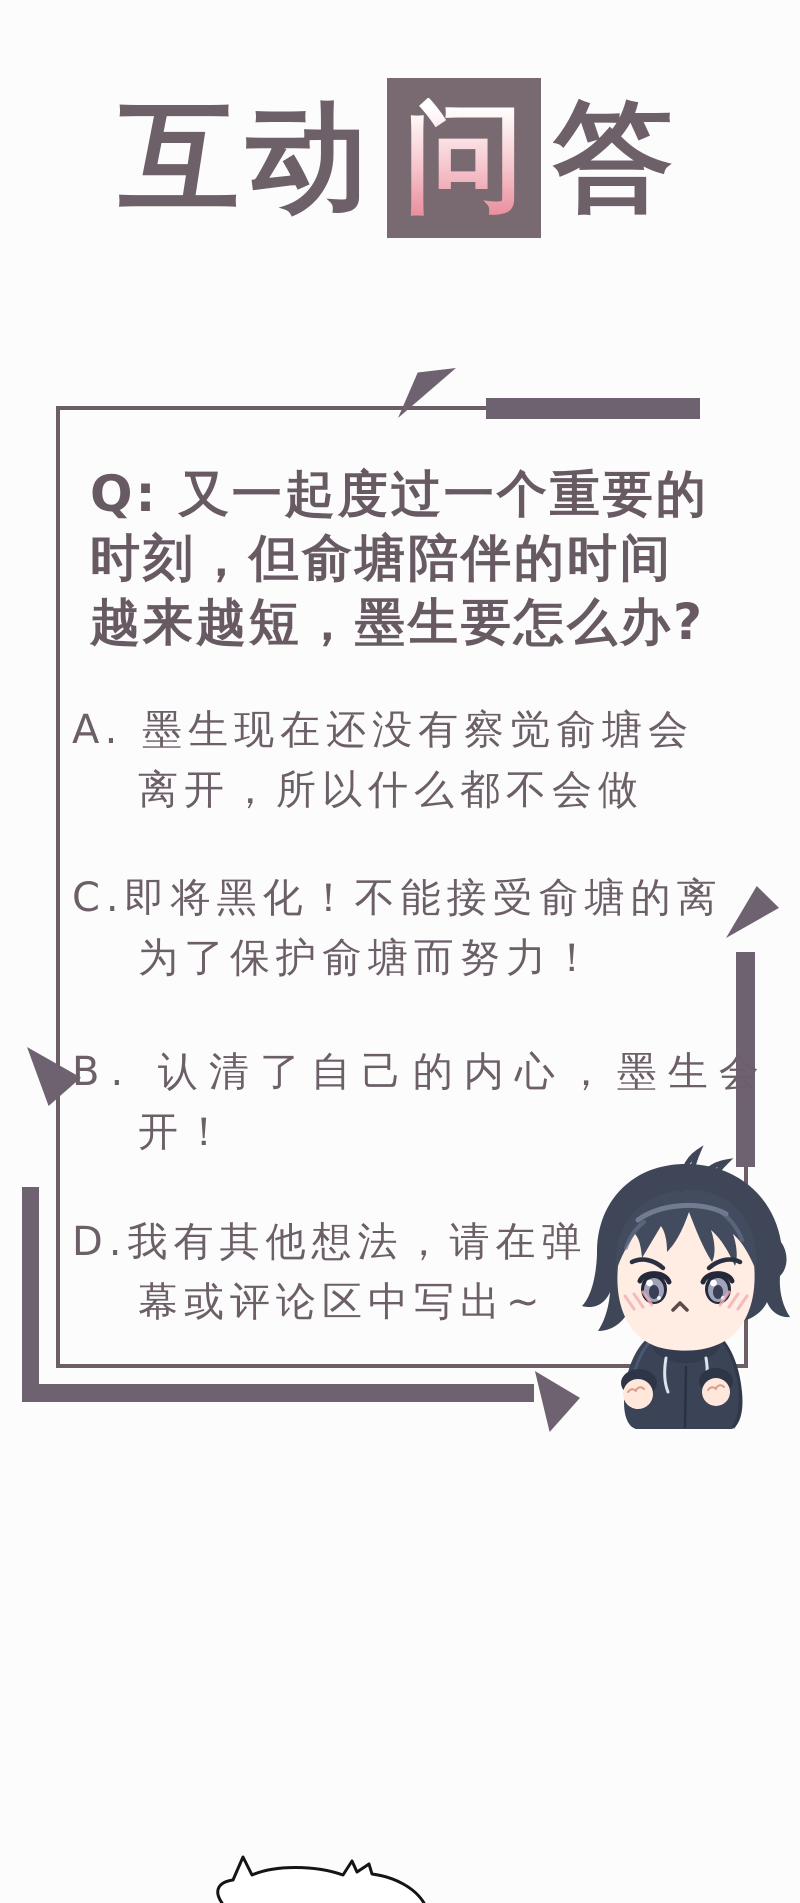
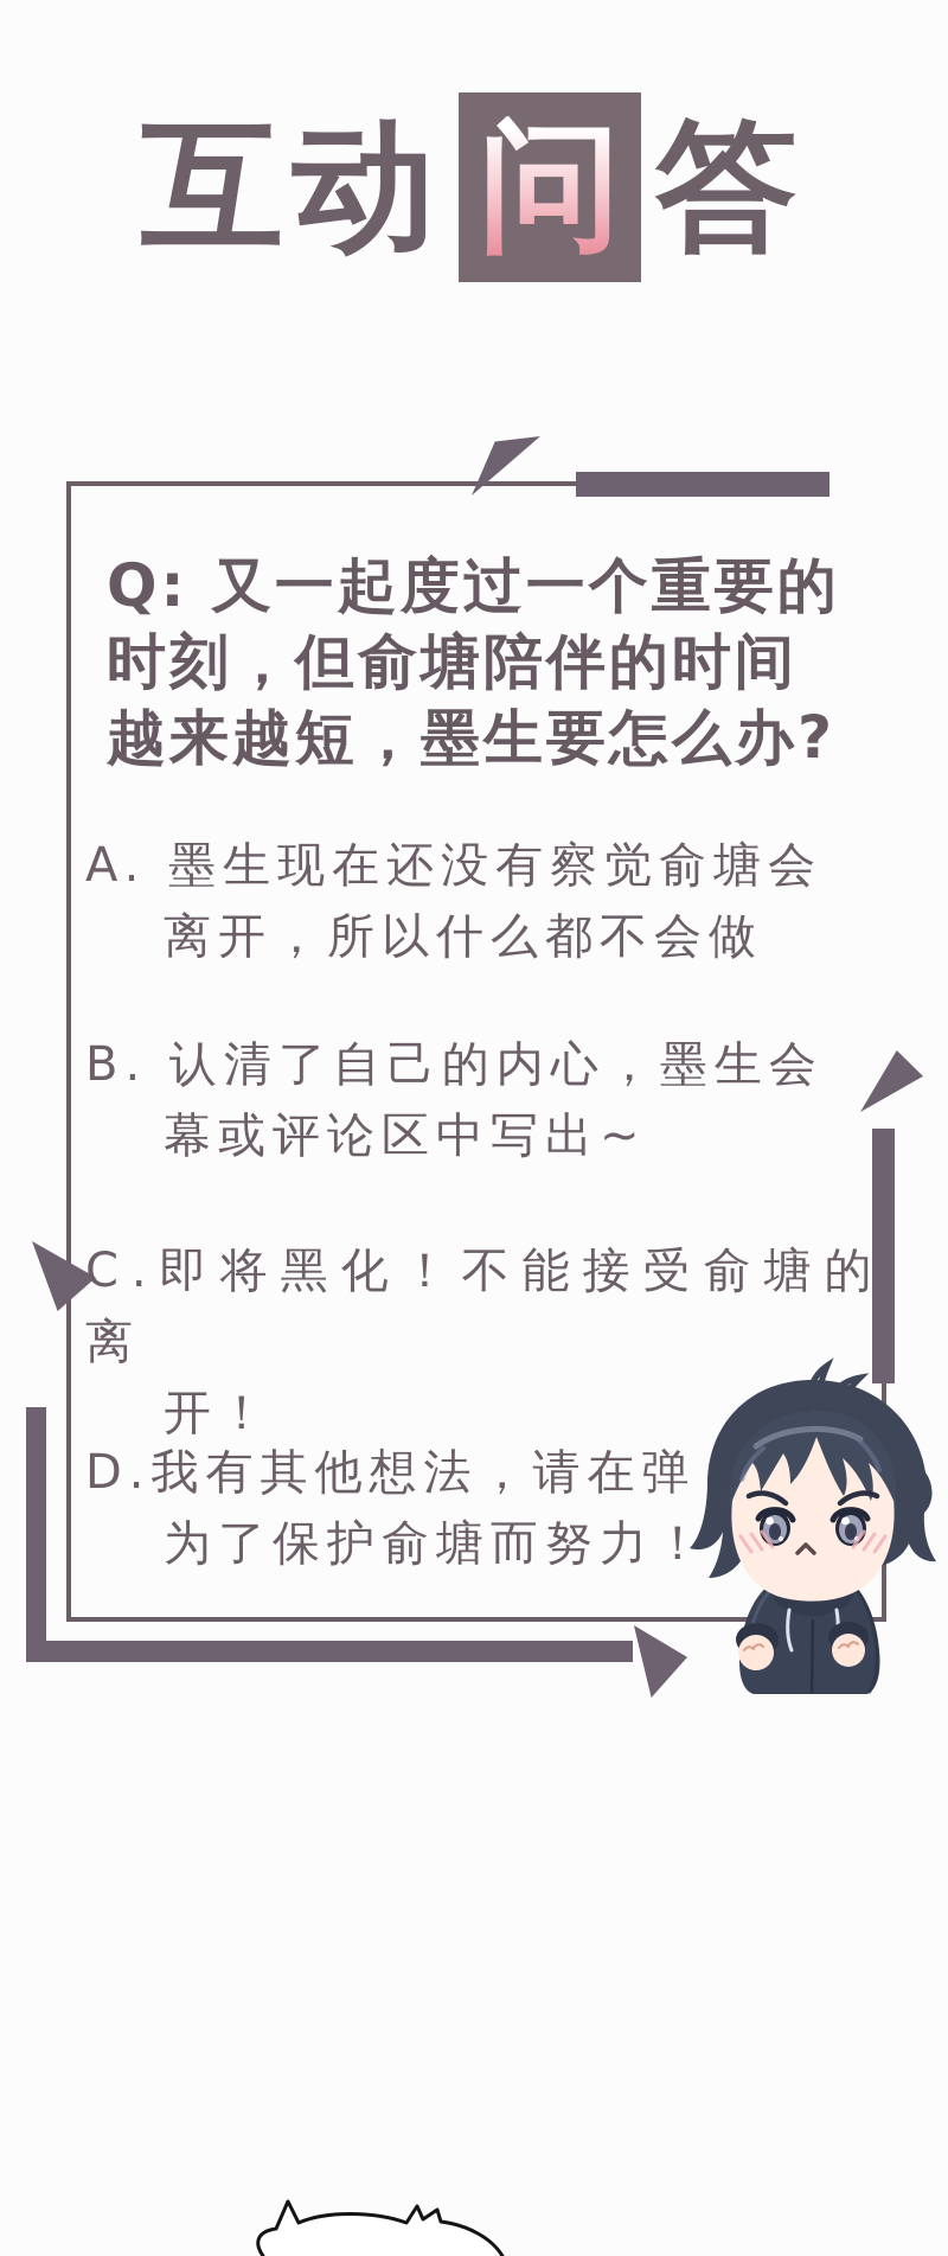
  互动
  问
  答
  Q: 又一起度过一个重要的
  时刻，但俞塘陪伴的时间
  越来越短，墨生要怎么办?
  A. 墨生现在还没有察觉俞塘会
  离开，所以什么都不会做
- C.即将黑化！不能接受俞塘的离
+ B. 认清了自己的内心，墨生会
- 为了保护俞塘而努力！
+ 幕或评论区中写出~
- B. 认清了自己的内心，墨生会
+ C.即将黑化！不能接受俞塘的离
  开！
  D.我有其他想法，请在弹
- 幕或评论区中写出~
+ 为了保护俞塘而努力！
